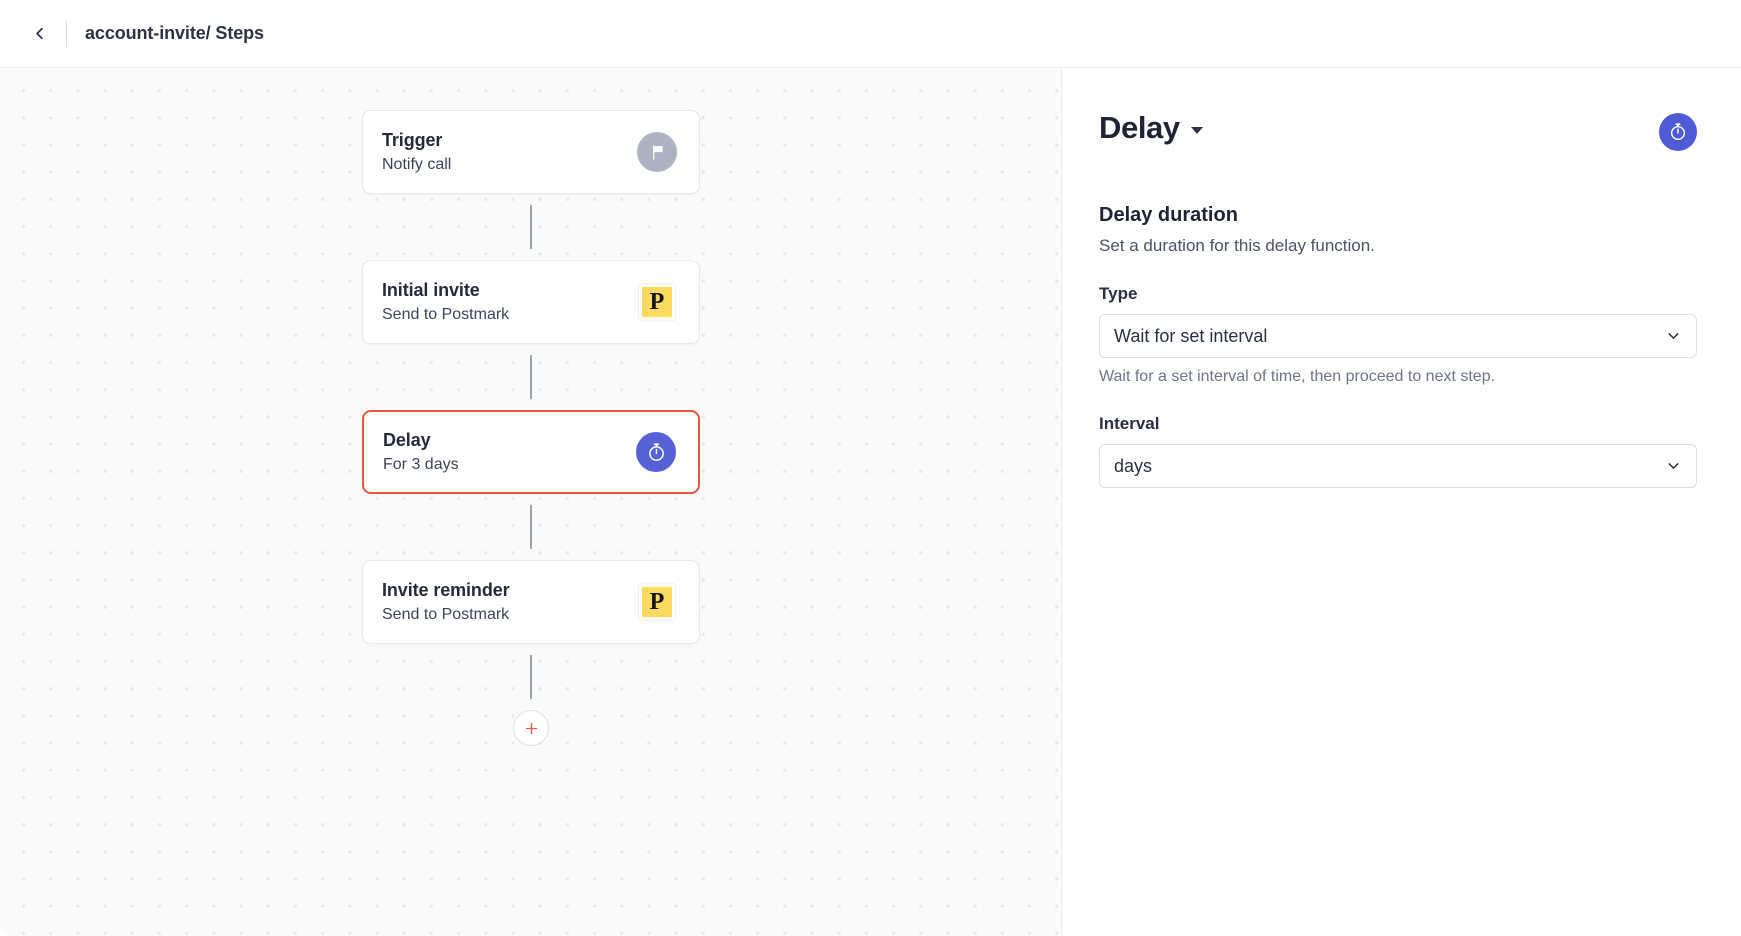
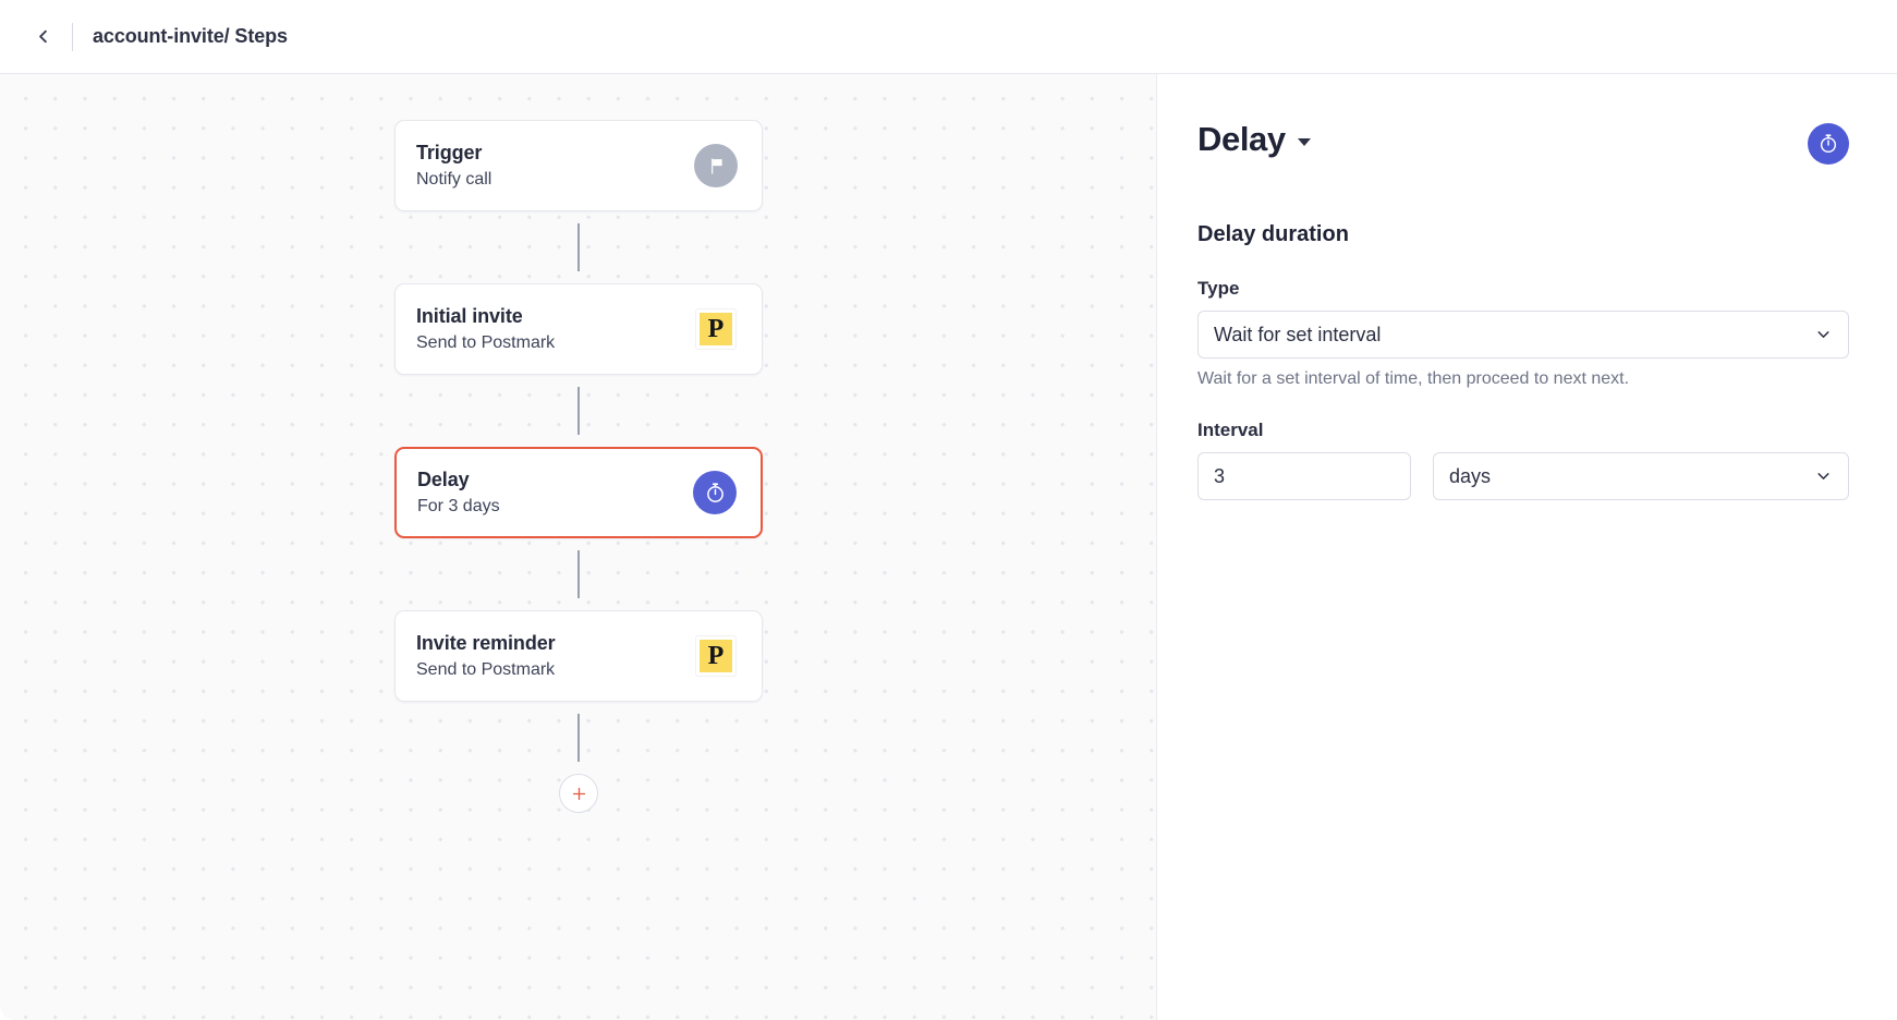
  account-invite/ Steps
  Trigger
  Notify call
  Initial invite
  Send to Postmark
  P
  Delay
  For 3 days
  Invite reminder
  Send to Postmark
  P
  Delay
  Delay duration
- Set a duration for this delay function.
  Type
  Wait for set interval
- Wait for a set interval of time, then proceed to next step.
+ Wait for a set interval of time, then proceed to next next.
  Interval
+ 3
  days
